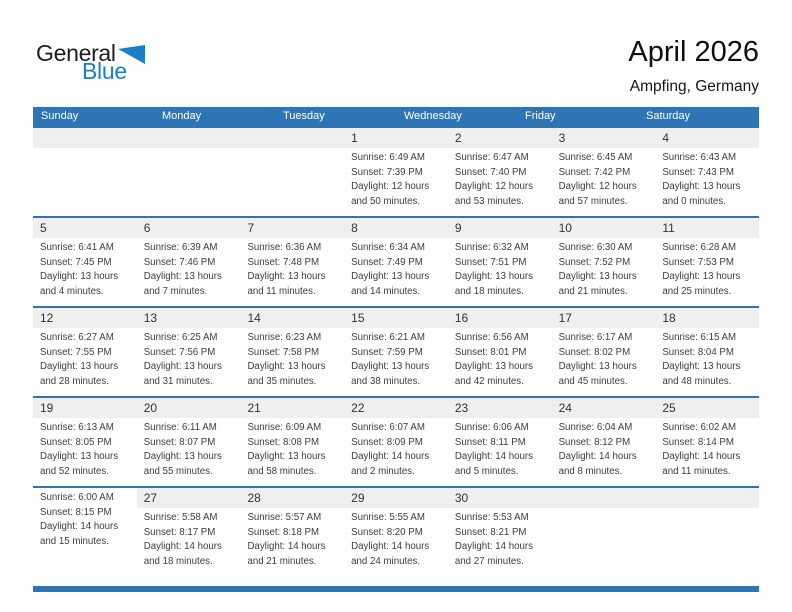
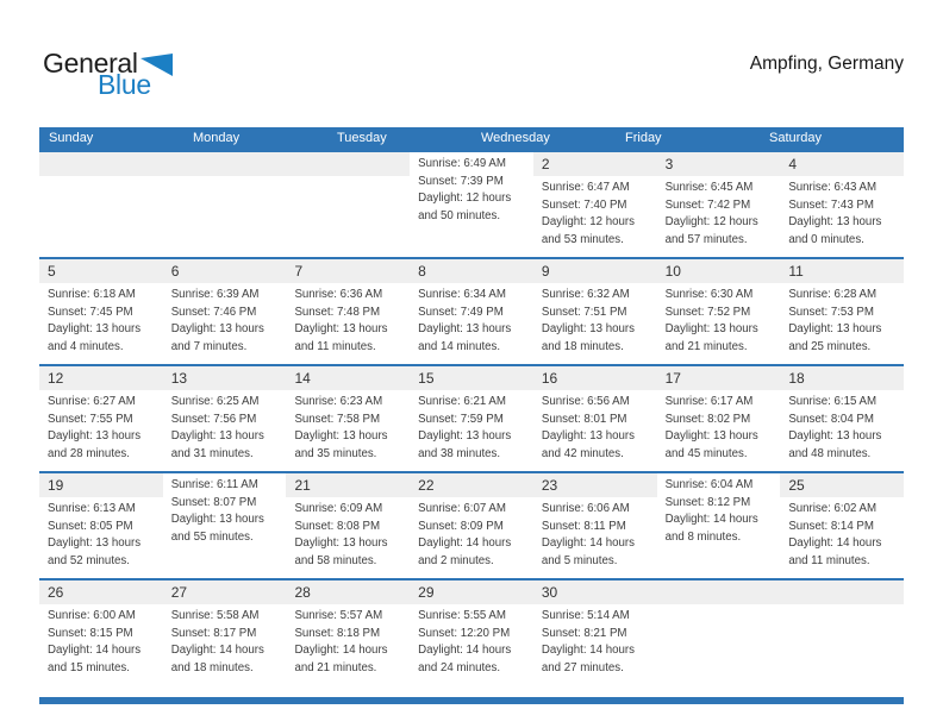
  General
  Blue
- April 2026
  Ampfing, Germany
  Sunday
  Monday
  Tuesday
  Wednesday
  Friday
  Saturday
- 1
  Sunrise: 6:49 AM
  Sunset: 7:39 PM
  Daylight: 12 hours
  and 50 minutes.
  2
  Sunrise: 6:47 AM
  Sunset: 7:40 PM
  Daylight: 12 hours
  and 53 minutes.
  3
  Sunrise: 6:45 AM
  Sunset: 7:42 PM
  Daylight: 12 hours
  and 57 minutes.
  4
  Sunrise: 6:43 AM
  Sunset: 7:43 PM
  Daylight: 13 hours
  and 0 minutes.
  5
- Sunrise: 6:41 AM
+ Sunrise: 6:18 AM
  Sunset: 7:45 PM
  Daylight: 13 hours
  and 4 minutes.
  6
  Sunrise: 6:39 AM
  Sunset: 7:46 PM
  Daylight: 13 hours
  and 7 minutes.
  7
  Sunrise: 6:36 AM
  Sunset: 7:48 PM
  Daylight: 13 hours
  and 11 minutes.
  8
  Sunrise: 6:34 AM
  Sunset: 7:49 PM
  Daylight: 13 hours
  and 14 minutes.
  9
  Sunrise: 6:32 AM
  Sunset: 7:51 PM
  Daylight: 13 hours
  and 18 minutes.
  10
  Sunrise: 6:30 AM
  Sunset: 7:52 PM
  Daylight: 13 hours
  and 21 minutes.
  11
  Sunrise: 6:28 AM
  Sunset: 7:53 PM
  Daylight: 13 hours
  and 25 minutes.
  12
  Sunrise: 6:27 AM
  Sunset: 7:55 PM
  Daylight: 13 hours
  and 28 minutes.
  13
  Sunrise: 6:25 AM
  Sunset: 7:56 PM
  Daylight: 13 hours
  and 31 minutes.
  14
  Sunrise: 6:23 AM
  Sunset: 7:58 PM
  Daylight: 13 hours
  and 35 minutes.
  15
  Sunrise: 6:21 AM
  Sunset: 7:59 PM
  Daylight: 13 hours
  and 38 minutes.
  16
  Sunrise: 6:56 AM
  Sunset: 8:01 PM
  Daylight: 13 hours
  and 42 minutes.
  17
  Sunrise: 6:17 AM
  Sunset: 8:02 PM
  Daylight: 13 hours
  and 45 minutes.
  18
  Sunrise: 6:15 AM
  Sunset: 8:04 PM
  Daylight: 13 hours
  and 48 minutes.
  19
  Sunrise: 6:13 AM
  Sunset: 8:05 PM
  Daylight: 13 hours
  and 52 minutes.
- 20
  Sunrise: 6:11 AM
  Sunset: 8:07 PM
  Daylight: 13 hours
  and 55 minutes.
  21
  Sunrise: 6:09 AM
  Sunset: 8:08 PM
  Daylight: 13 hours
  and 58 minutes.
  22
  Sunrise: 6:07 AM
  Sunset: 8:09 PM
  Daylight: 14 hours
  and 2 minutes.
  23
  Sunrise: 6:06 AM
  Sunset: 8:11 PM
  Daylight: 14 hours
  and 5 minutes.
- 24
  Sunrise: 6:04 AM
  Sunset: 8:12 PM
  Daylight: 14 hours
  and 8 minutes.
  25
  Sunrise: 6:02 AM
  Sunset: 8:14 PM
  Daylight: 14 hours
  and 11 minutes.
+ 26
  Sunrise: 6:00 AM
  Sunset: 8:15 PM
  Daylight: 14 hours
  and 15 minutes.
  27
  Sunrise: 5:58 AM
  Sunset: 8:17 PM
  Daylight: 14 hours
  and 18 minutes.
  28
  Sunrise: 5:57 AM
  Sunset: 8:18 PM
  Daylight: 14 hours
  and 21 minutes.
  29
  Sunrise: 5:55 AM
- Sunset: 8:20 PM
+ Sunset: 12:20 PM
  Daylight: 14 hours
  and 24 minutes.
  30
- Sunrise: 5:53 AM
+ Sunrise: 5:14 AM
  Sunset: 8:21 PM
  Daylight: 14 hours
  and 27 minutes.
